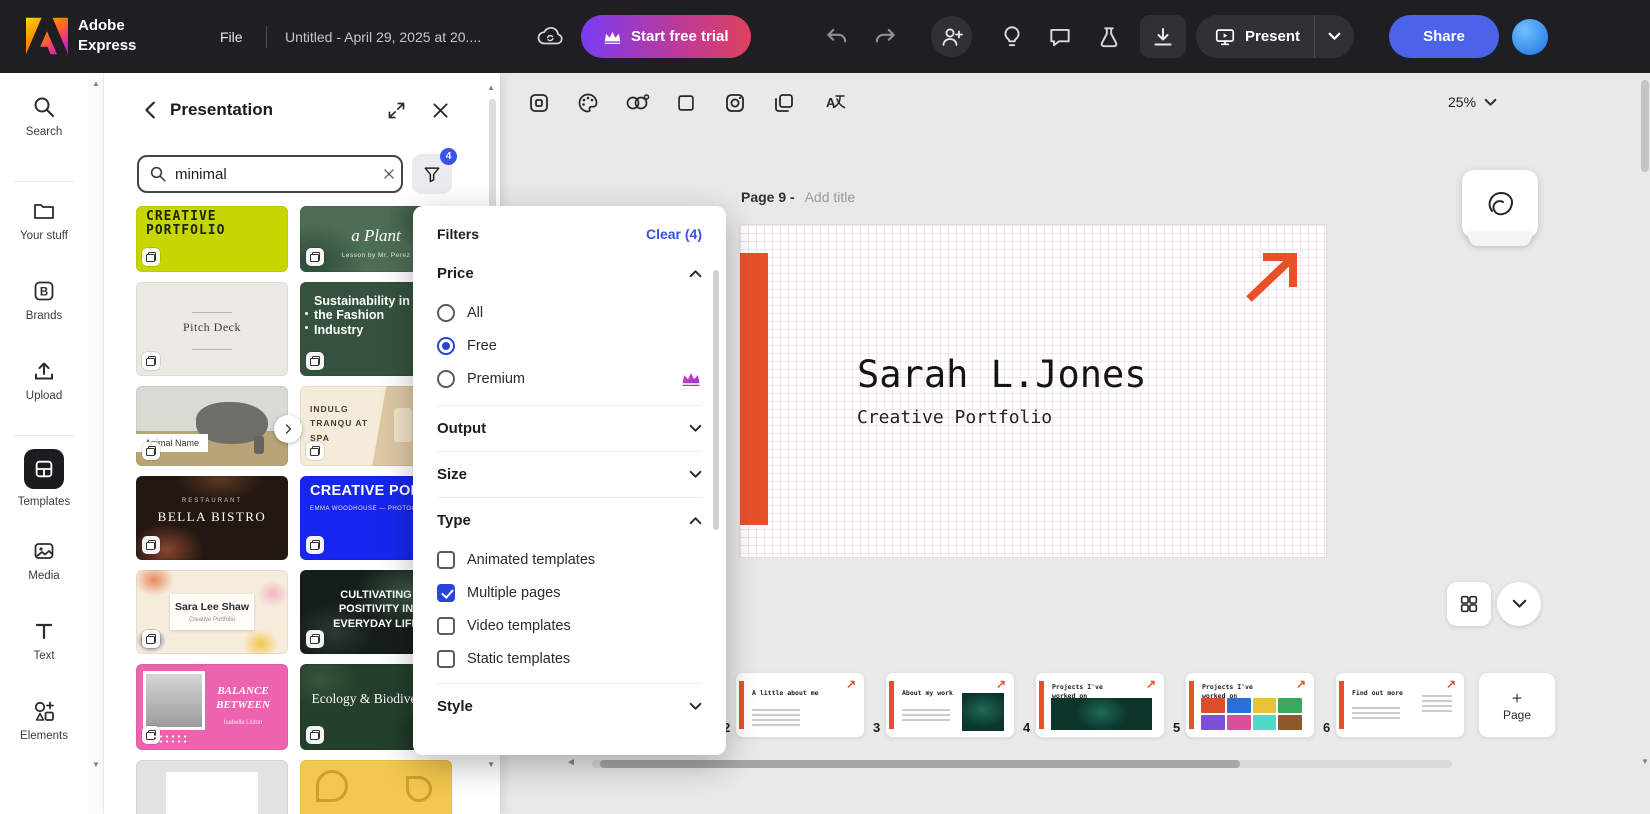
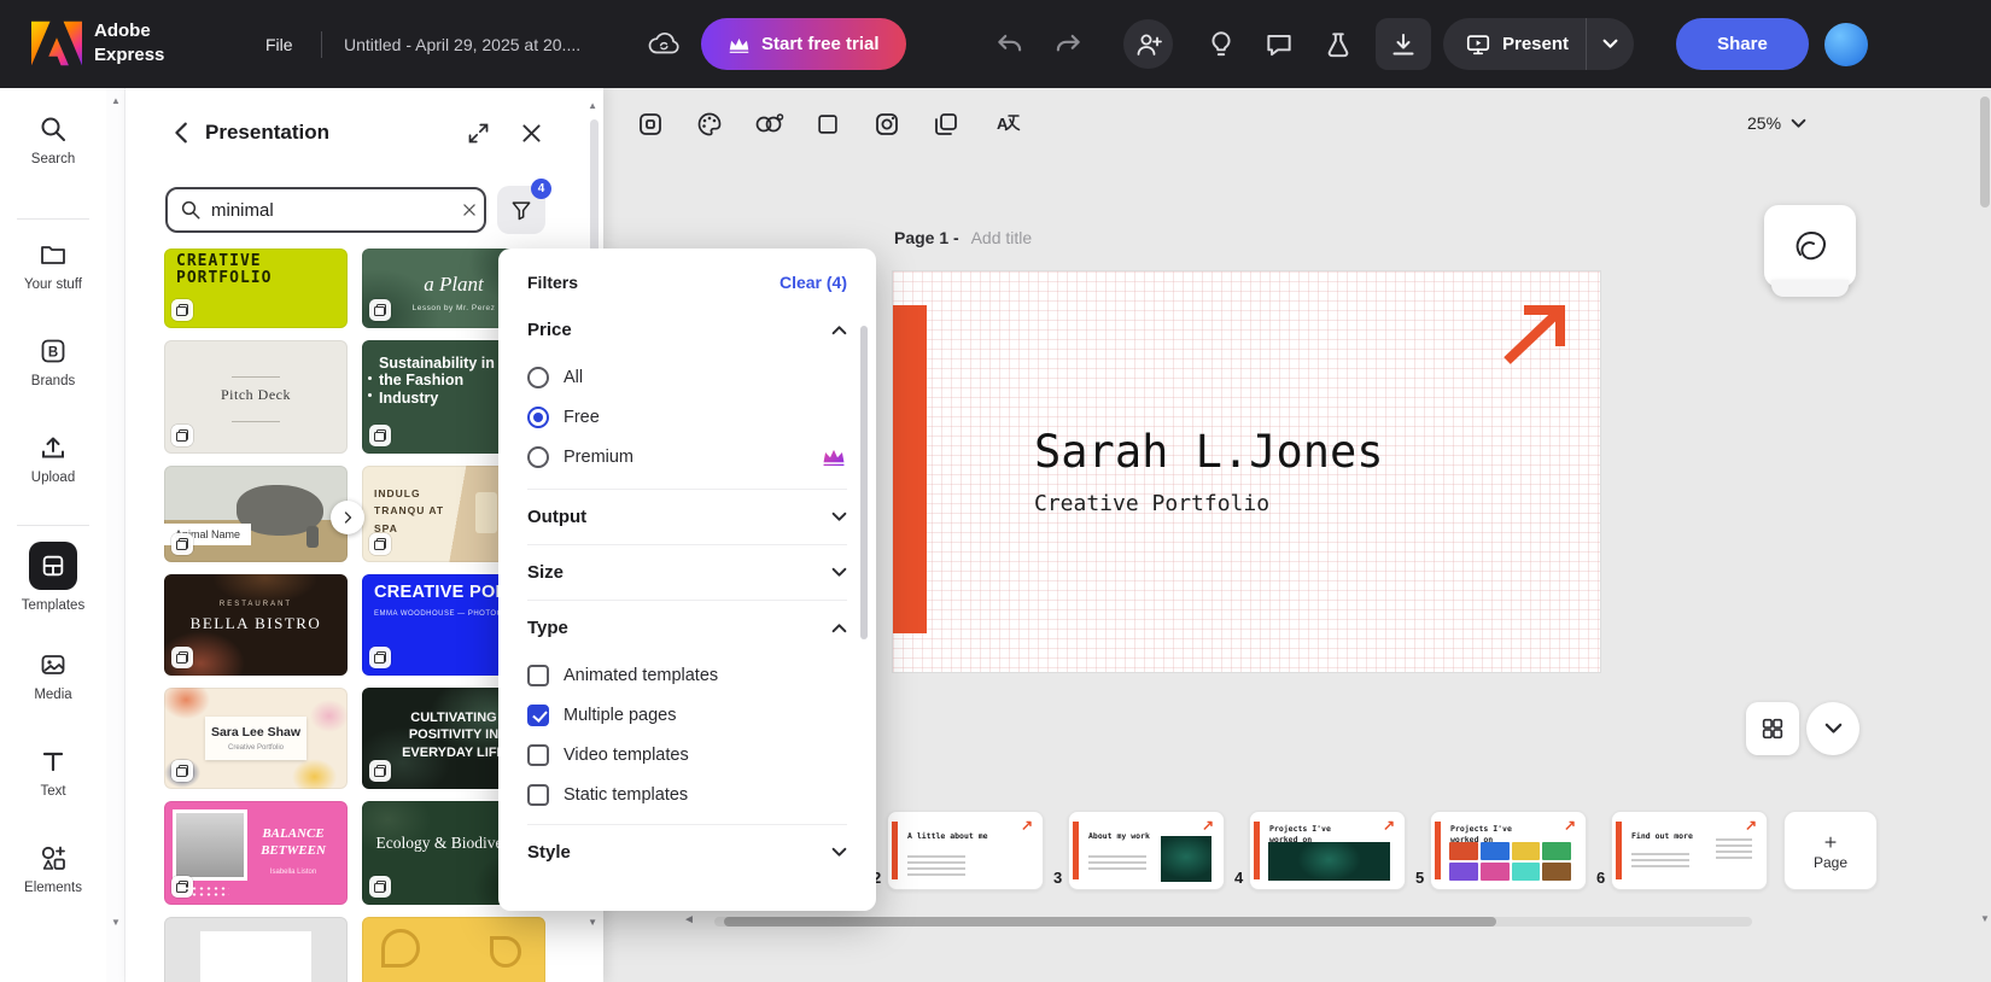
  Adobe
  Express
  File
  Untitled - April 29, 2025 at 20....
  Start free trial
  Present
  Share
  Search
  Your stuff
  B
  Brands
  Upload
  Templates
  Media
  Text
  Elements
  ▲
  ▼
  A
  25%
- Page 9 - Add title
+ Page 1 - Add title
  Sarah L.Jones
  Creative Portfolio
  2
  ↗
  A little about me
  3
  ↗
  About my work
  4
  ↗
  Projects I've worked on
  5
  ↗
  Projects I've worked on
  6
  ↗
  Find out more
  ＋
  Page
  ◄
  ▼
  Presentation
  minimal
  4
  CREATIVE PORTFOLIO
  Pitch Deck
  mal Name
  BELLA BISTRO
  Sara Lee Shaw
  BALANCE BETWEEN
  a Plant
  Sustainability in the Fashion Industry
  INDULG TRANQU AT SPA
  CREATIVE PO
  CULTIVATING POSITIVITY IN EVERYDAY LIF
  Ecology & Biodiv
  ▲
  ▼
  Filters
  Clear (4)
  Price
  All
  Free
  Premium
  Output
  Size
  Type
  Animated templates
  Multiple pages
  Video templates
  Static templates
  Style
